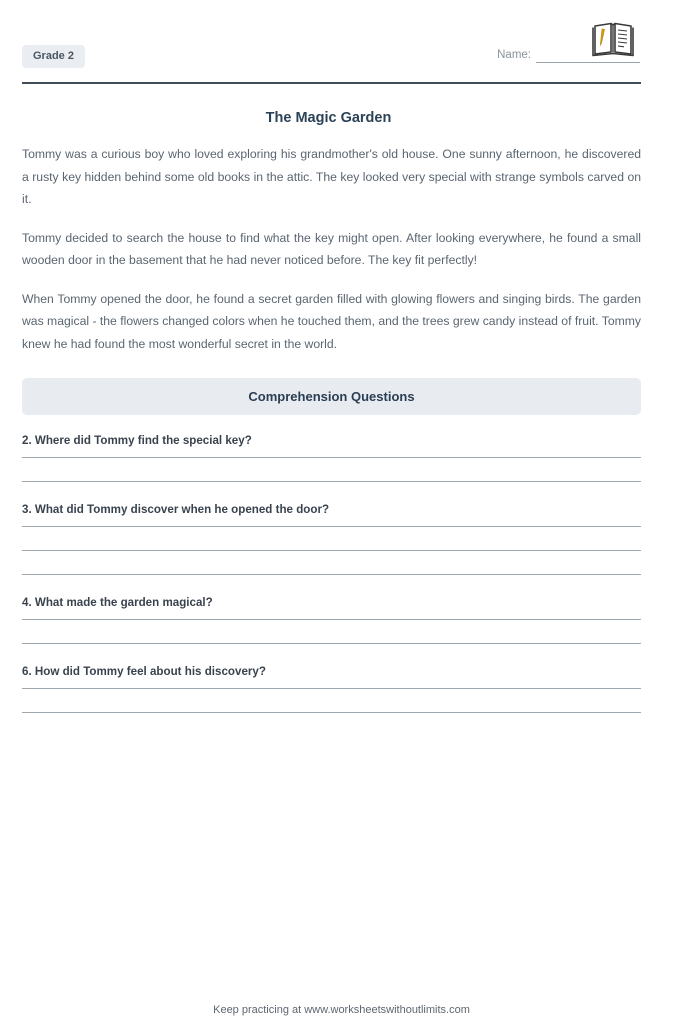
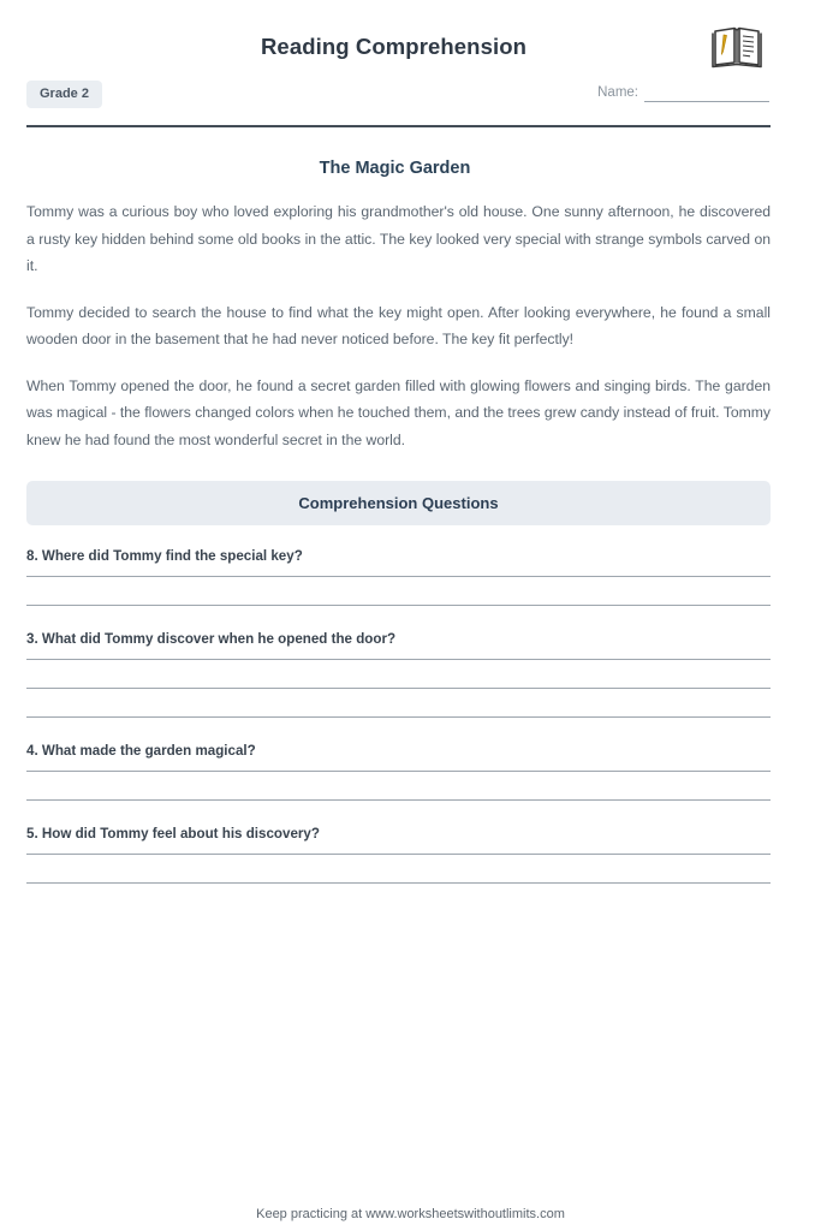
+ Reading Comprehension
  Grade 2
  Name:
  The Magic Garden
  Tommy was a curious boy who loved exploring his grandmother's old house. One sunny afternoon, he discovered a rusty key hidden behind some old books in the attic. The key looked very special with strange symbols carved on it.
  Tommy decided to search the house to find what the key might open. After looking everywhere, he found a small wooden door in the basement that he had never noticed before. The key fit perfectly!
  When Tommy opened the door, he found a secret garden filled with glowing flowers and singing birds. The garden was magical - the flowers changed colors when he touched them, and the trees grew candy instead of fruit. Tommy knew he had found the most wonderful secret in the world.
  Comprehension Questions
- 2. Where did Tommy find the special key?
+ 8. Where did Tommy find the special key?
  3. What did Tommy discover when he opened the door?
  4. What made the garden magical?
- 6. How did Tommy feel about his discovery?
+ 5. How did Tommy feel about his discovery?
  Keep practicing at www.worksheetswithoutlimits.com
